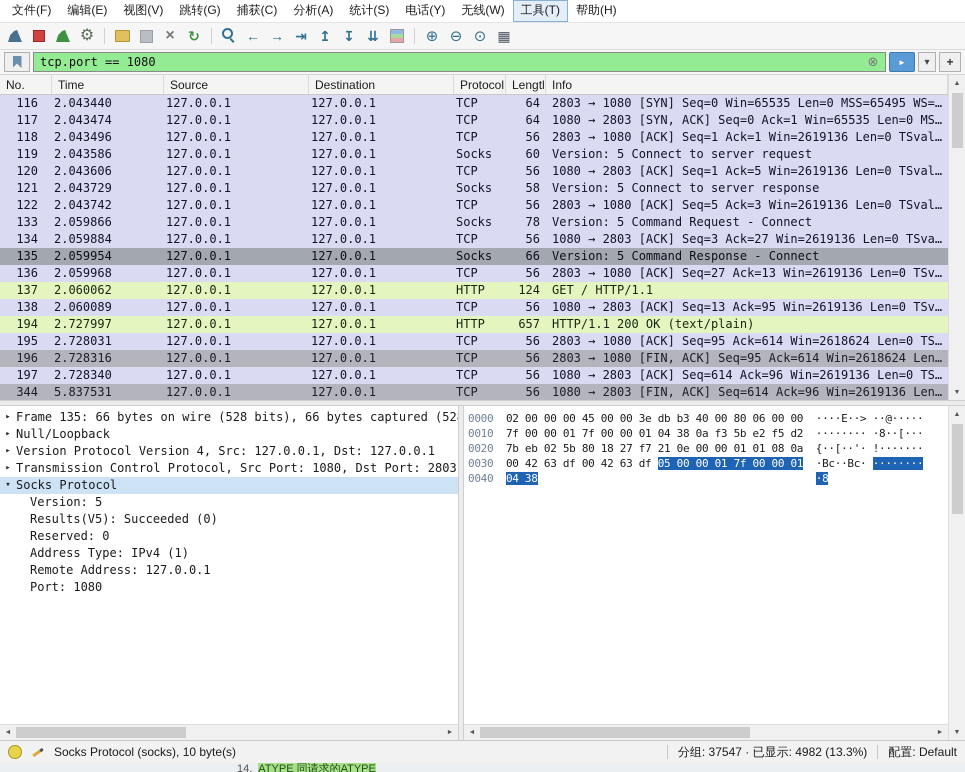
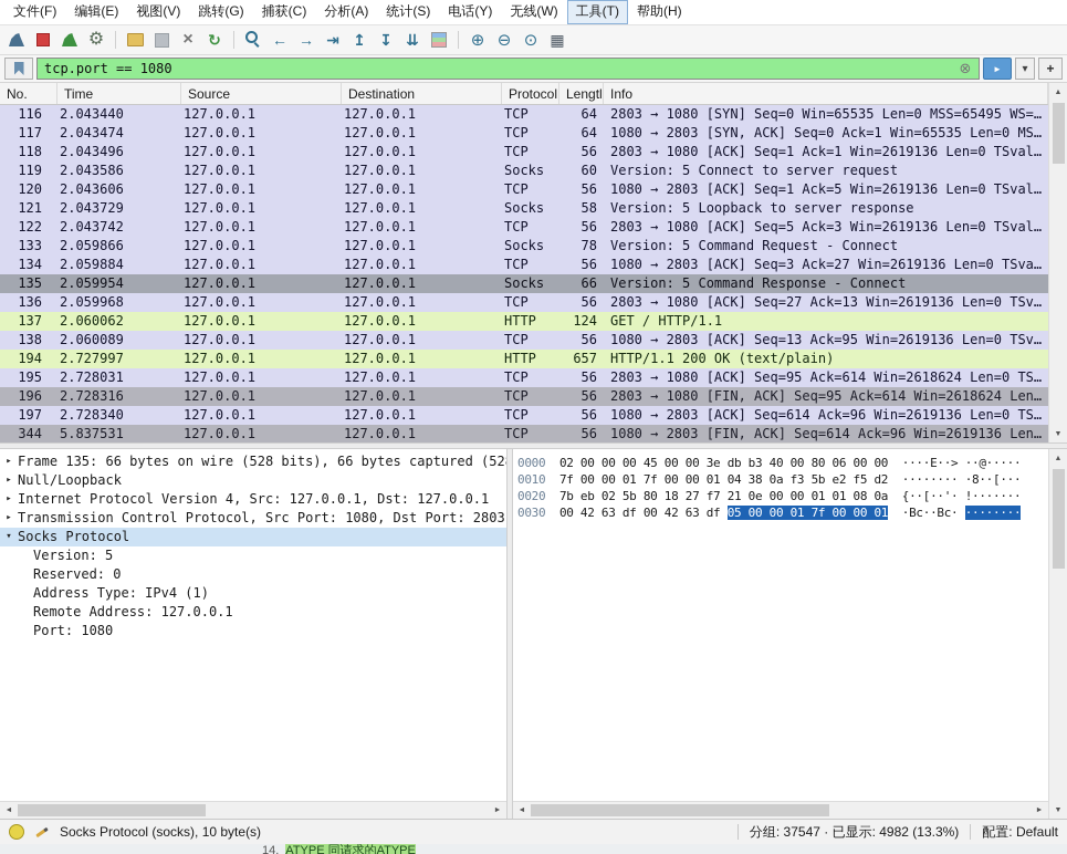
  文件(F)
  编辑(E)
  视图(V)
  跳转(G)
  捕获(C)
  分析(A)
  统计(S)
  电话(Y)
  无线(W)
  工具(T)
  帮助(H)
  tcp.port == 1080
  +
  No.
  Time
  Source
  Destination
  Protocol
  Lengtl
  Info
  116
  2.043440
  127.0.0.1
  127.0.0.1
  TCP
  64
  2803 → 1080 [SYN] Seq=0 Win=65535 Len=0 MSS=65495 WS=…
  117
  2.043474
  127.0.0.1
  127.0.0.1
  TCP
  64
  1080 → 2803 [SYN, ACK] Seq=0 Ack=1 Win=65535 Len=0 MS…
  118
  2.043496
  127.0.0.1
  127.0.0.1
  TCP
  56
  2803 → 1080 [ACK] Seq=1 Ack=1 Win=2619136 Len=0 TSval…
  119
  2.043586
  127.0.0.1
  127.0.0.1
  Socks
  60
  Version: 5 Connect to server request
  120
  2.043606
  127.0.0.1
  127.0.0.1
  TCP
  56
  1080 → 2803 [ACK] Seq=1 Ack=5 Win=2619136 Len=0 TSval…
  121
  2.043729
  127.0.0.1
  127.0.0.1
  Socks
  58
- Version: 5 Connect to server response
+ Version: 5 Loopback to server response
  122
  2.043742
  127.0.0.1
  127.0.0.1
  TCP
  56
  2803 → 1080 [ACK] Seq=5 Ack=3 Win=2619136 Len=0 TSval…
  133
  2.059866
  127.0.0.1
  127.0.0.1
  Socks
  78
  Version: 5 Command Request - Connect
  134
  2.059884
  127.0.0.1
  127.0.0.1
  TCP
  56
  1080 → 2803 [ACK] Seq=3 Ack=27 Win=2619136 Len=0 TSva…
  135
  2.059954
  127.0.0.1
  127.0.0.1
  Socks
  66
  Version: 5 Command Response - Connect
  136
  2.059968
  127.0.0.1
  127.0.0.1
  TCP
  56
  2803 → 1080 [ACK] Seq=27 Ack=13 Win=2619136 Len=0 TSv…
  137
  2.060062
  127.0.0.1
  127.0.0.1
  HTTP
  124
  GET / HTTP/1.1
  138
  2.060089
  127.0.0.1
  127.0.0.1
  TCP
  56
  1080 → 2803 [ACK] Seq=13 Ack=95 Win=2619136 Len=0 TSv…
  194
  2.727997
  127.0.0.1
  127.0.0.1
  HTTP
  657
  HTTP/1.1 200 OK (text/plain)
  195
  2.728031
  127.0.0.1
  127.0.0.1
  TCP
  56
  2803 → 1080 [ACK] Seq=95 Ack=614 Win=2618624 Len=0 TS…
  196
  2.728316
  127.0.0.1
  127.0.0.1
  TCP
  56
  2803 → 1080 [FIN, ACK] Seq=95 Ack=614 Win=2618624 Len…
  197
  2.728340
  127.0.0.1
  127.0.0.1
  TCP
  56
  1080 → 2803 [ACK] Seq=614 Ack=96 Win=2619136 Len=0 TS…
  344
  5.837531
  127.0.0.1
  127.0.0.1
  TCP
  56
  1080 → 2803 [FIN, ACK] Seq=614 Ack=96 Win=2619136 Len…
  ▸
  Frame 135: 66 bytes on wire (528 bits), 66 bytes captured (52
  ▸
  Null/Loopback
  ▸
- Version Protocol Version 4, Src: 127.0.0.1, Dst: 127.0.0.1
+ Internet Protocol Version 4, Src: 127.0.0.1, Dst: 127.0.0.1
  ▸
  Transmission Control Protocol, Src Port: 1080, Dst Port: 2803
  ▾
  Socks Protocol
  Version: 5
- Results(V5): Succeeded (0)
  Reserved: 0
  Address Type: IPv4 (1)
  Remote Address: 127.0.0.1
  Port: 1080
  0000 02 00 00 00 45 00 00 3e db b3 40 00 80 06 00 00 ····E··> ··@·····
  0010 7f 00 00 01 7f 00 00 01 04 38 0a f3 5b e2 f5 d2 ········ ·8··[···
  0020 7b eb 02 5b 80 18 27 f7 21 0e 00 00 01 01 08 0a {··[··'· !·······
  0030 00 42 63 df 00 42 63 df 05 00 00 01 7f 00 00 01 ·Bc··Bc· ········
- 0040 04 38 ·8
  Socks Protocol (socks), 10 byte(s)
  分组: 37547 · 已显示: 4982 (13.3%)
  配置: Default
  14. ATYPE 同请求的ATYPE
